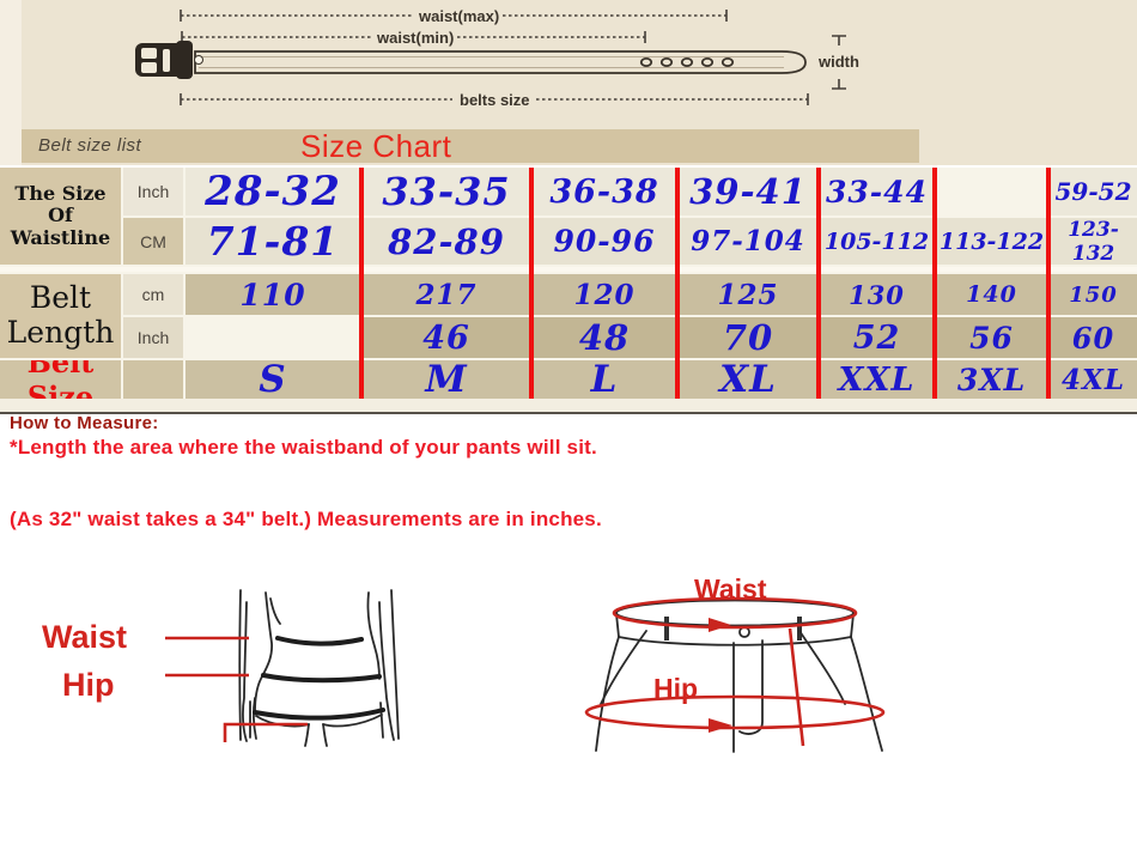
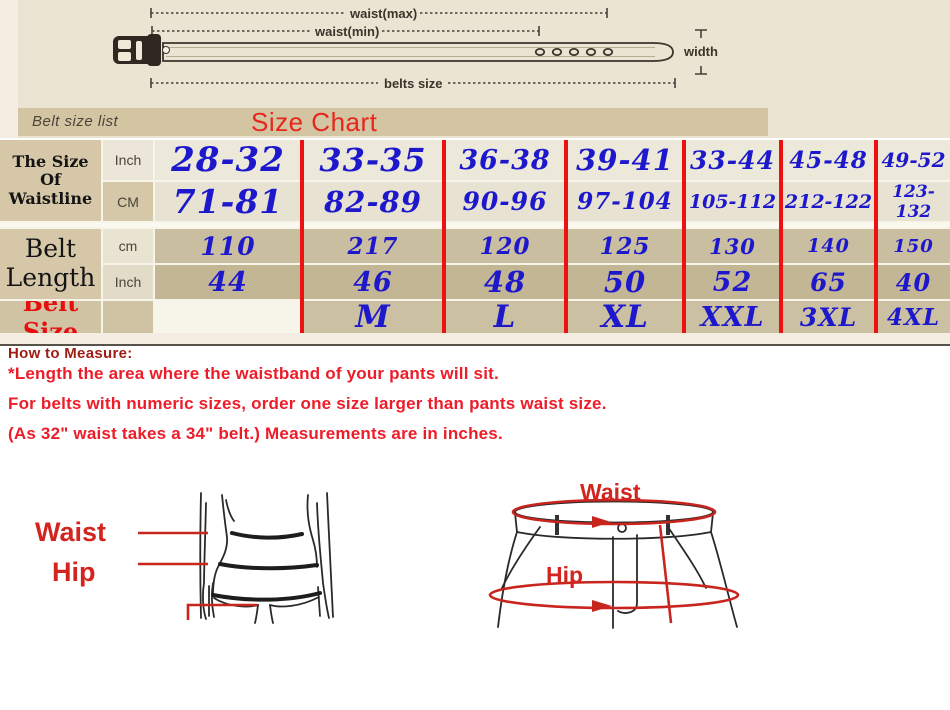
  waist(max)
  waist(min)
  width
  belts size
  Belt size list
  Size Chart
  The Size Of
  Waistline
  Inch
  CM
  28-32
  33-35
  36-38
  39-41
  33-44
+ 45-48
- 59-52
+ 49-52
  71-81
  82-89
  90-96
  97-104
  105-112
- 113-122
+ 212-122
  123-132
  Belt
  Length
  cm
  Inch
  110
  217
  120
  125
  130
  140
  150
+ 44
  46
  48
- 70
+ 50
  52
- 56
+ 65
- 60
+ 40
  Belt Size
- S
  M
  L
  XL
  XXL
  3XL
  4XL
  How to Measure:
  *Length the area where the waistband of your pants will sit.
+ For belts with numeric sizes, order one size larger than pants waist size.
  (As 32" waist takes a 34" belt.) Measurements are in inches.
  Waist
  Hip
  Waist
  Hip
